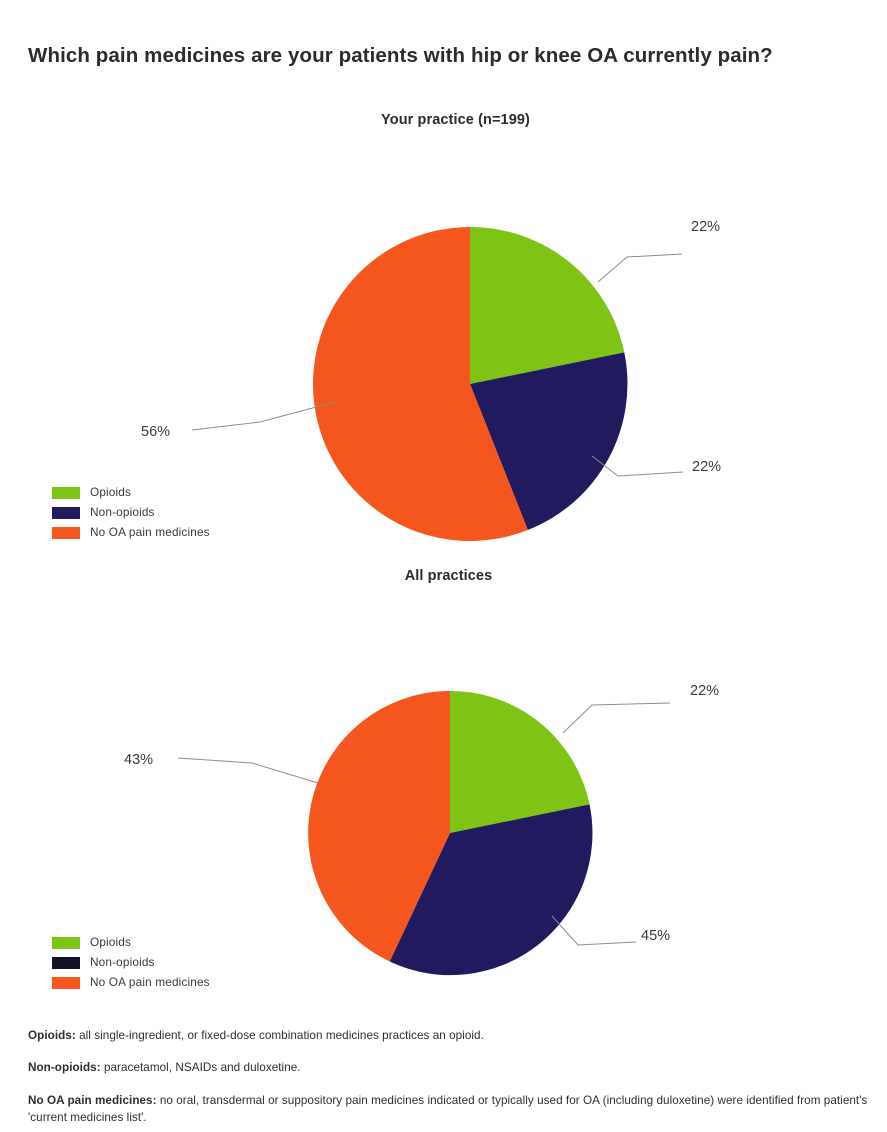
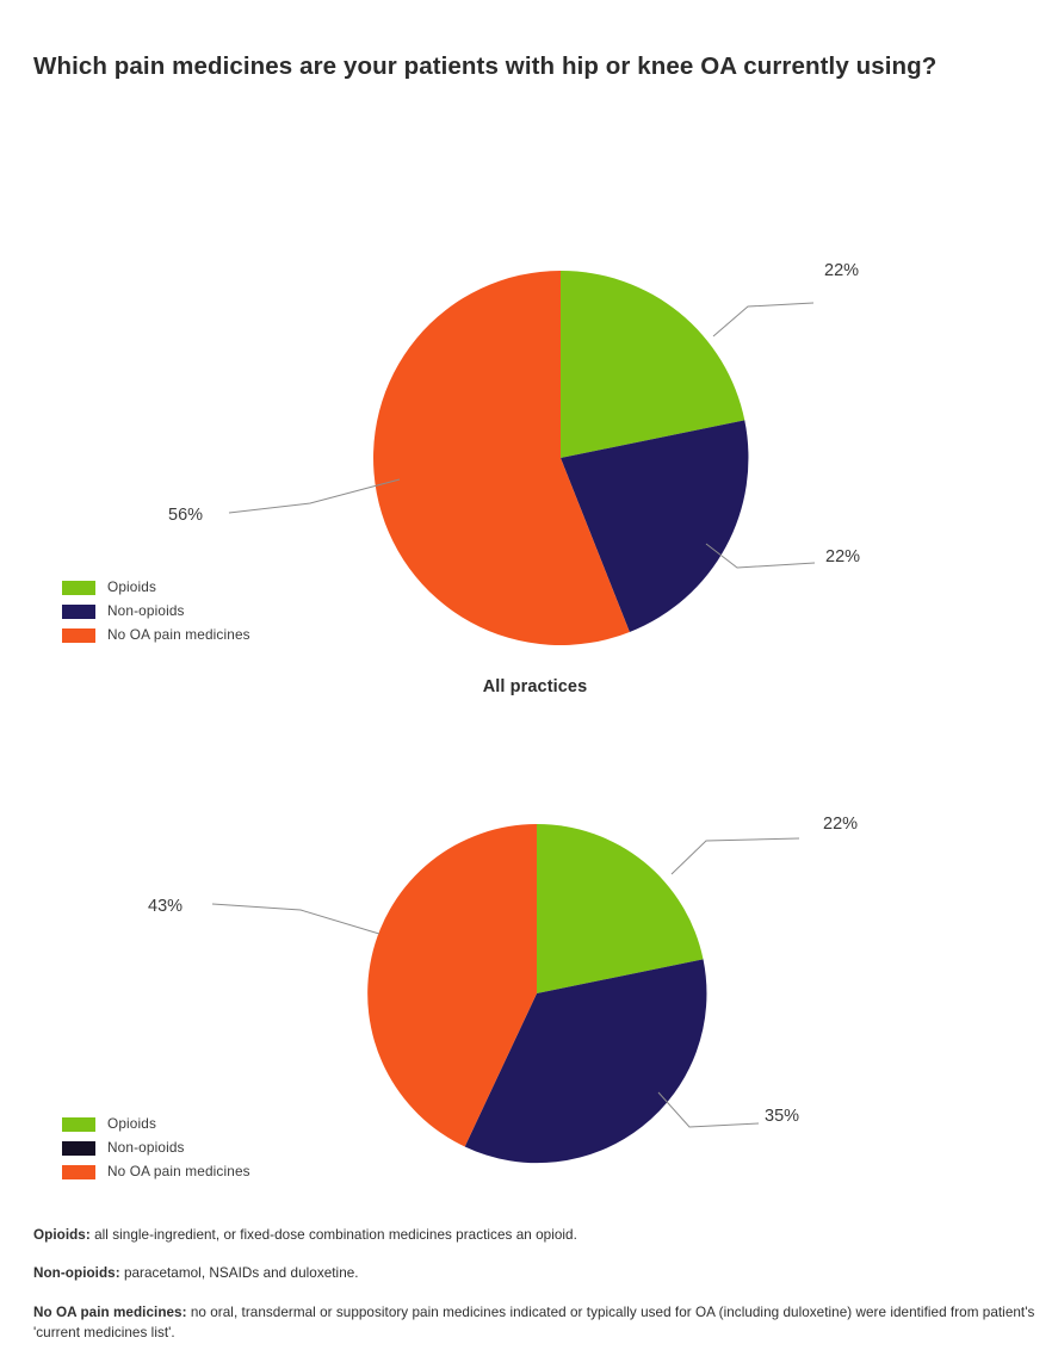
- Which pain medicines are your patients with hip or knee OA currently pain?
+ Which pain medicines are your patients with hip or knee OA currently using?
- Your practice (n=199)
  22%
  22%
  56%
  Opioids
  Non-opioids
  No OA pain medicines
  All practices
  22%
- 45%
+ 35%
  43%
  Opioids
  Non-opioids
  No OA pain medicines
  Opioids: all single-ingredient, or fixed-dose combination medicines practices an opioid.
  Non-opioids: paracetamol, NSAIDs and duloxetine.
  No OA pain medicines: no oral, transdermal or suppository pain medicines indicated or typically used for OA (including duloxetine) were identified from patient's 'current medicines list'.
